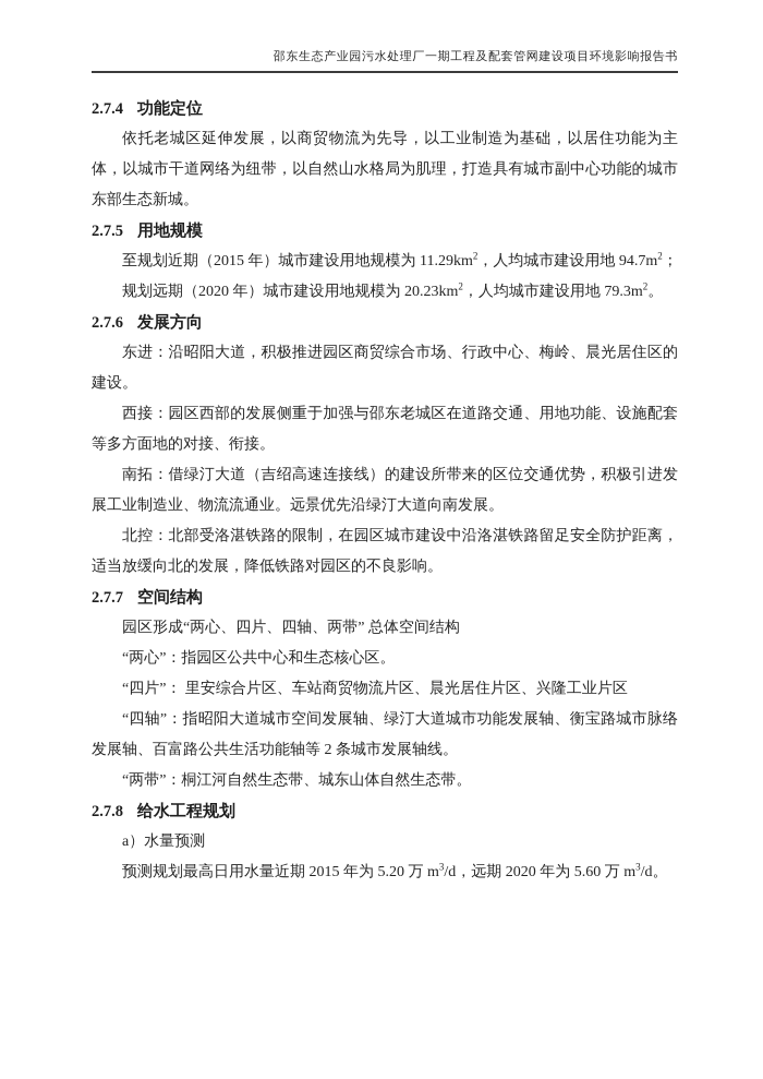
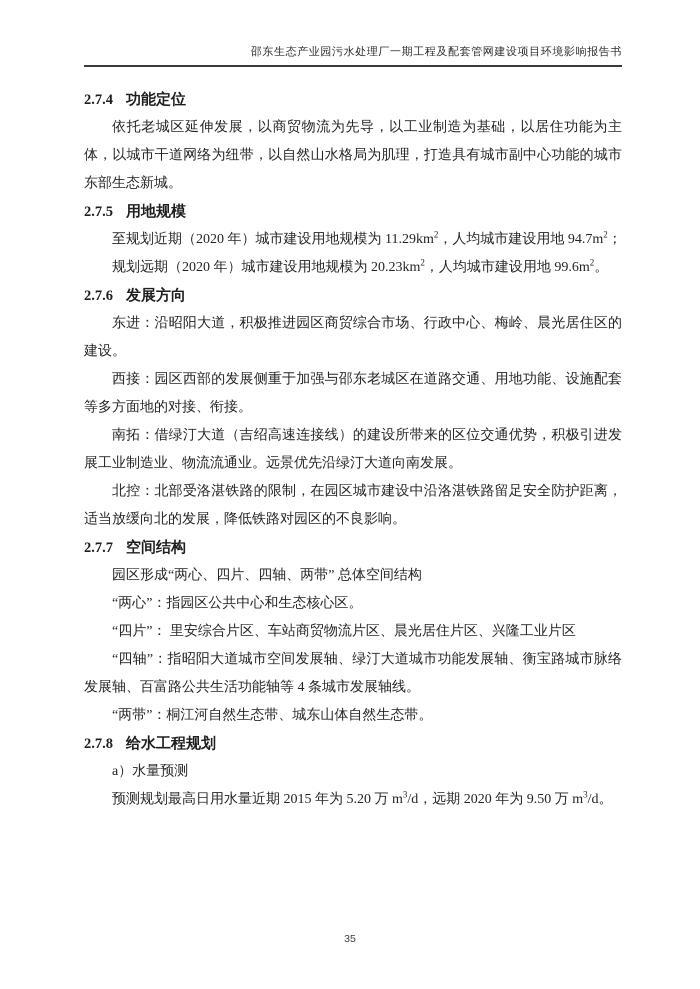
  邵东生态产业园污水处理厂一期工程及配套管网建设项目环境影响报告书
  2.7.4
  功能定位
  依托老城区延伸发展，以商贸物流为先导，以工业制造为基础，以居住功能为主体，以城市干道网络为纽带，以自然山水格局为肌理，打造具有城市副中心功能的城市东部生态新城。
  2.7.5
  用地规模
- 至规划近期（2015 年）城市建设用地规模为 11.29km2，人均城市建设用地 94.7m2；
+ 至规划近期（2020 年）城市建设用地规模为 11.29km2，人均城市建设用地 94.7m2；
- 规划远期（2020 年）城市建设用地规模为 20.23km2，人均城市建设用地 79.3m2。
+ 规划远期（2020 年）城市建设用地规模为 20.23km2，人均城市建设用地 99.6m2。
  2.7.6
  发展方向
  东进：沿昭阳大道，积极推进园区商贸综合市场、行政中心、梅岭、晨光居住区的建设。
  西接：园区西部的发展侧重于加强与邵东老城区在道路交通、用地功能、设施配套等多方面地的对接、衔接。
  南拓：借绿汀大道（吉绍高速连接线）的建设所带来的区位交通优势，积极引进发展工业制造业、物流流通业。远景优先沿绿汀大道向南发展。
  北控：北部受洛湛铁路的限制，在园区城市建设中沿洛湛铁路留足安全防护距离，适当放缓向北的发展，降低铁路对园区的不良影响。
  2.7.7
  空间结构
  园区形成“两心、四片、四轴、两带” 总体空间结构
  “两心”：指园区公共中心和生态核心区。
  “四片”： 里安综合片区、车站商贸物流片区、晨光居住片区、兴隆工业片区
- “四轴”：指昭阳大道城市空间发展轴、绿汀大道城市功能发展轴、衡宝路城市脉络发展轴、百富路公共生活功能轴等 2 条城市发展轴线。
+ “四轴”：指昭阳大道城市空间发展轴、绿汀大道城市功能发展轴、衡宝路城市脉络发展轴、百富路公共生活功能轴等 4 条城市发展轴线。
  “两带”：桐江河自然生态带、城东山体自然生态带。
  2.7.8
  给水工程规划
  a）水量预测
- 预测规划最高日用水量近期 2015 年为 5.20 万 m3/d，远期 2020 年为 5.60 万 m3/d。
+ 预测规划最高日用水量近期 2015 年为 5.20 万 m3/d，远期 2020 年为 9.50 万 m3/d。
+ 35
